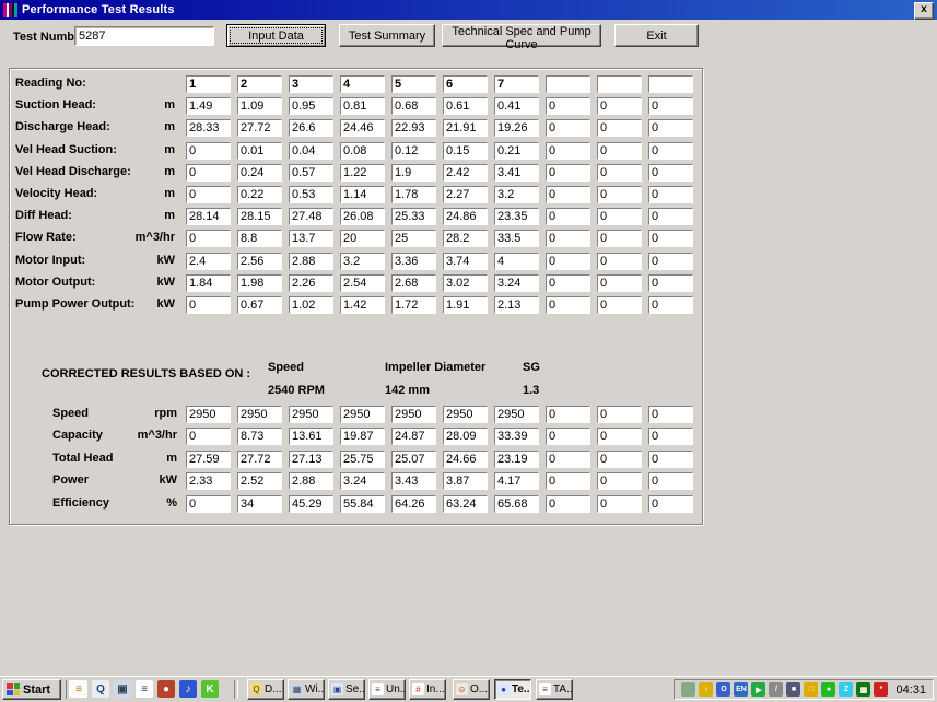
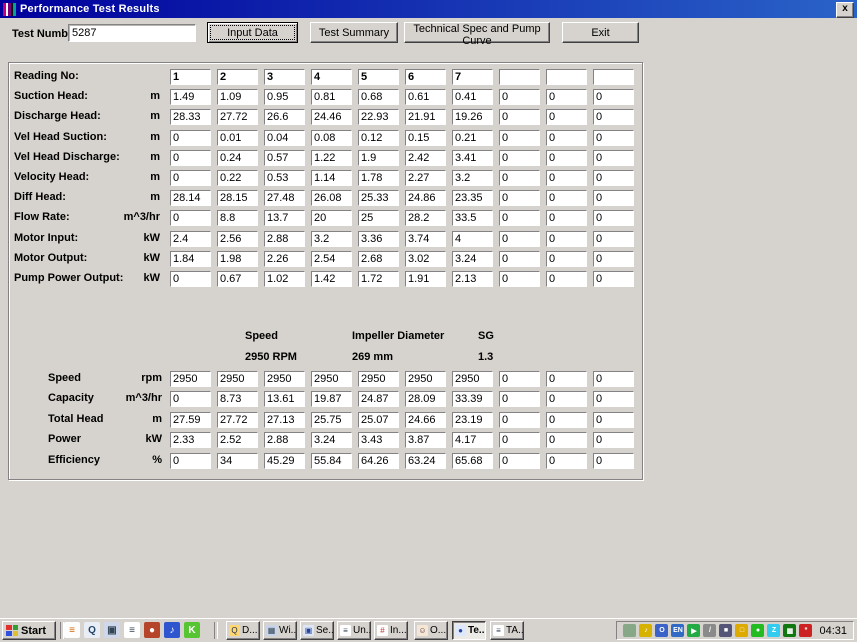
  Performance Test Results
  x
  Test Numb
  5287
  Input Data
  Test Summary
  Technical Spec and Pump Curve
  Exit
  Reading No:
  1
  2
  3
  4
  5
  6
  7
  Suction Head:
  m
  1.49
  1.09
  0.95
  0.81
  0.68
  0.61
  0.41
  0
  0
  0
  Discharge Head:
  m
  28.33
  27.72
  26.6
  24.46
  22.93
  21.91
  19.26
  0
  0
  0
  Vel Head Suction:
  m
  0
  0.01
  0.04
  0.08
  0.12
  0.15
  0.21
  0
  0
  0
  Vel Head Discharge:
  m
  0
  0.24
  0.57
  1.22
  1.9
  2.42
  3.41
  0
  0
  0
  Velocity Head:
  m
  0
  0.22
  0.53
  1.14
  1.78
  2.27
  3.2
  0
  0
  0
  Diff Head:
  m
  28.14
  28.15
  27.48
  26.08
  25.33
  24.86
  23.35
  0
  0
  0
  Flow Rate:
  m^3/hr
  0
  8.8
  13.7
  20
  25
  28.2
  33.5
  0
  0
  0
  Motor Input:
  kW
  2.4
  2.56
  2.88
  3.2
  3.36
  3.74
  4
  0
  0
  0
  Motor Output:
  kW
  1.84
  1.98
  2.26
  2.54
  2.68
  3.02
  3.24
  0
  0
  0
  Pump Power Output:
  kW
  0
  0.67
  1.02
  1.42
  1.72
  1.91
  2.13
  0
  0
  0
- CORRECTED RESULTS BASED ON :
  Speed
- 2540 RPM
+ 2950 RPM
  Impeller Diameter
- 142 mm
+ 269 mm
  SG
  1.3
  Speed
  rpm
  2950
  2950
  2950
  2950
  2950
  2950
  2950
  0
  0
  0
  Capacity
  m^3/hr
  0
  8.73
  13.61
  19.87
  24.87
  28.09
  33.39
  0
  0
  0
  Total Head
  m
  27.59
  27.72
  27.13
  25.75
  25.07
  24.66
  23.19
  0
  0
  0
  Power
  kW
  2.33
  2.52
  2.88
  3.24
  3.43
  3.87
  4.17
  0
  0
  0
  Efficiency
  %
  0
  34
  45.29
  55.84
  64.26
  63.24
  65.68
  0
  0
  0
  Start
  ≡
  Q
  ▣
  ≡
  ●
  ♪
  K
  Q
  D...
  ▦
  Wi..
  ▣
  Se..
  ≡
  Un..
  #
  In...
  ☺
  O...
  ●
  Te..
  ≡
  TA..
  04:31
